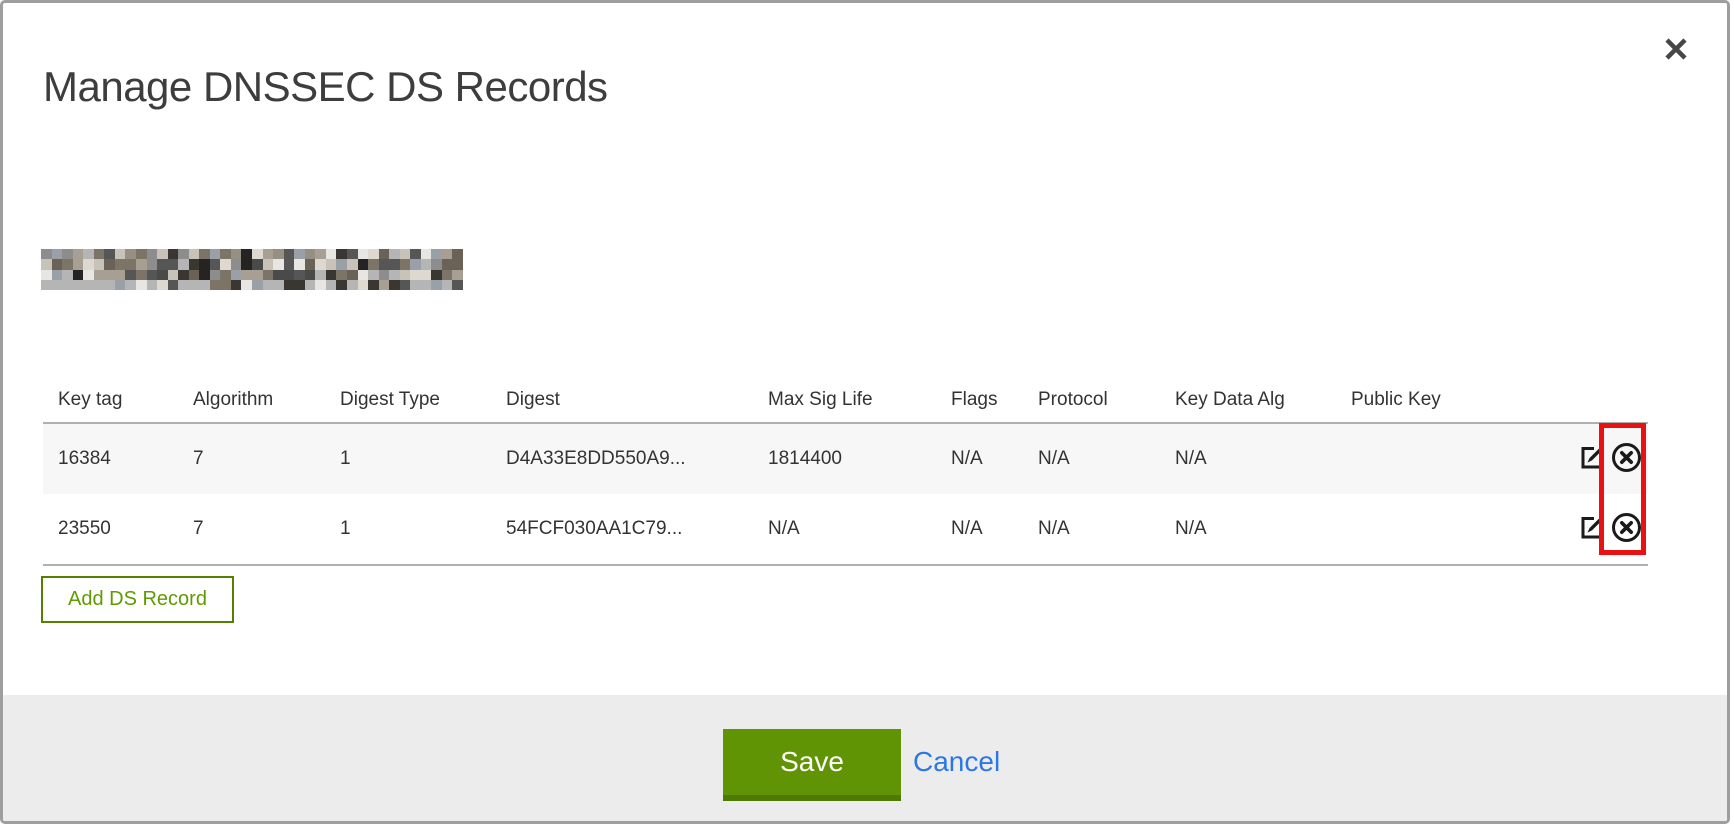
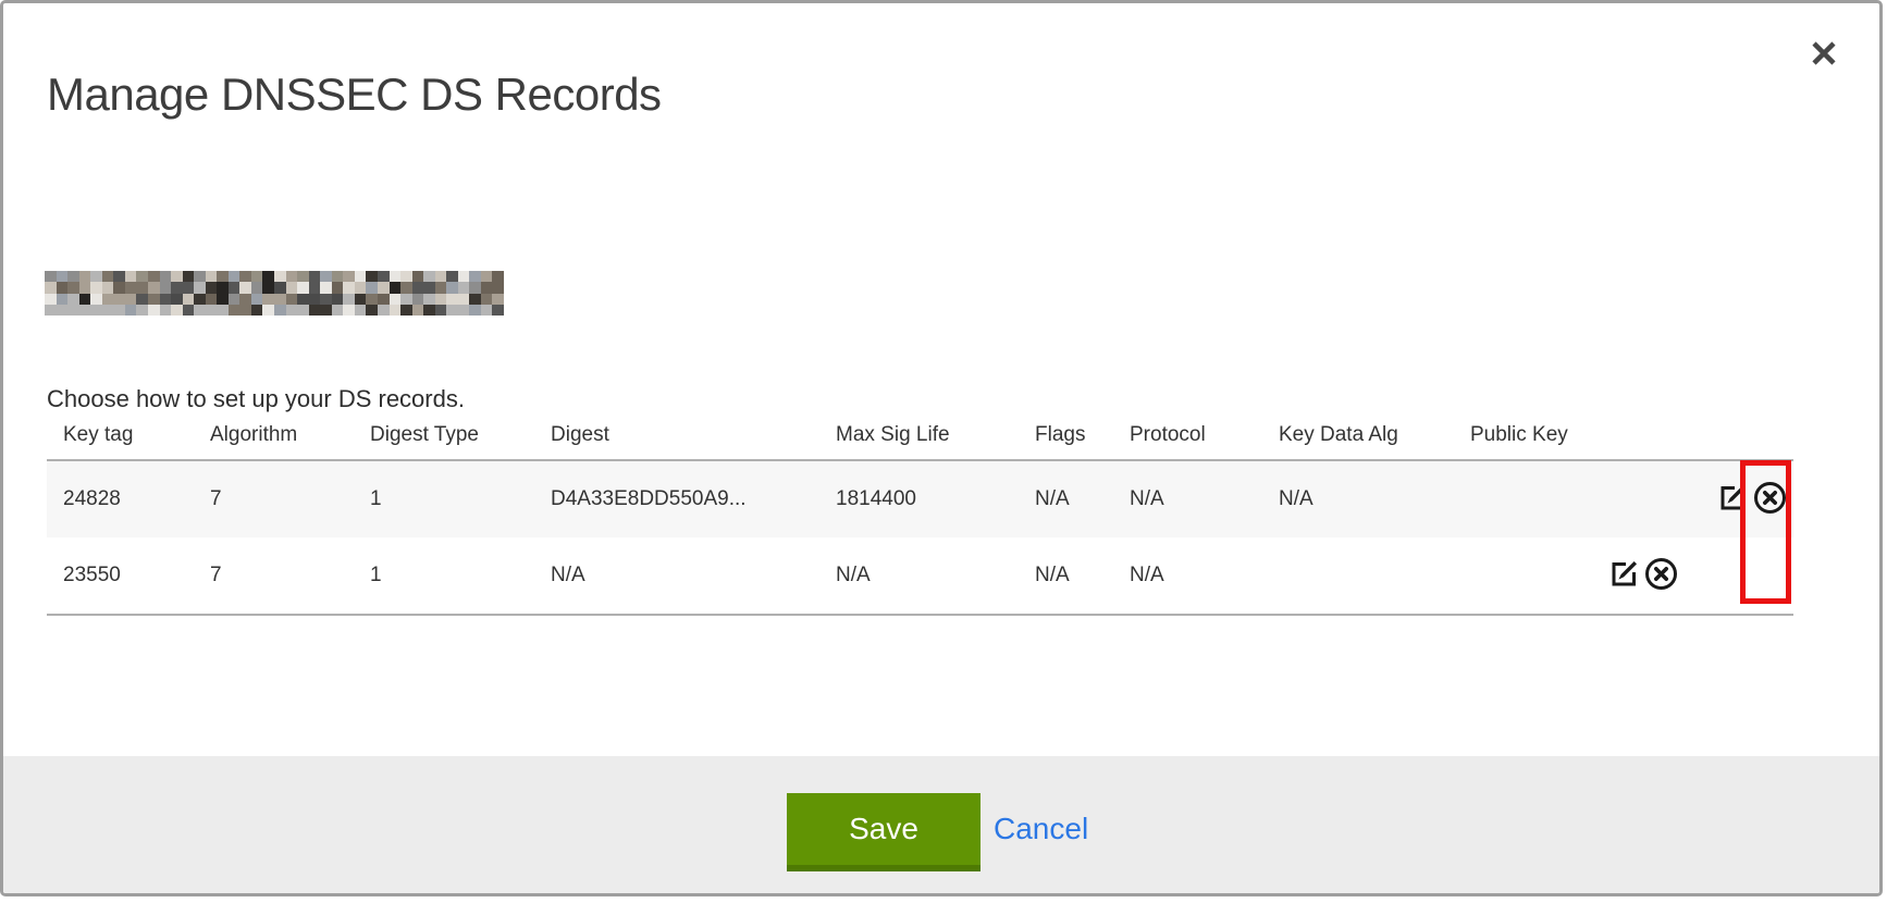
  Manage DNSSEC DS Records
+ Choose how to set up your DS records.
  Key tag
  Algorithm
  Digest Type
  Digest
  Max Sig Life
  Flags
  Protocol
  Key Data Alg
  Public Key
- 16384
+ 24828
  7
  1
  D4A33E8DD550A9...
  1814400
  N/A
  N/A
  N/A
  23550
  7
  1
- 54FCF030AA1C79...
  N/A
  N/A
  N/A
  N/A
- Add DS Record
  Save
  Cancel
